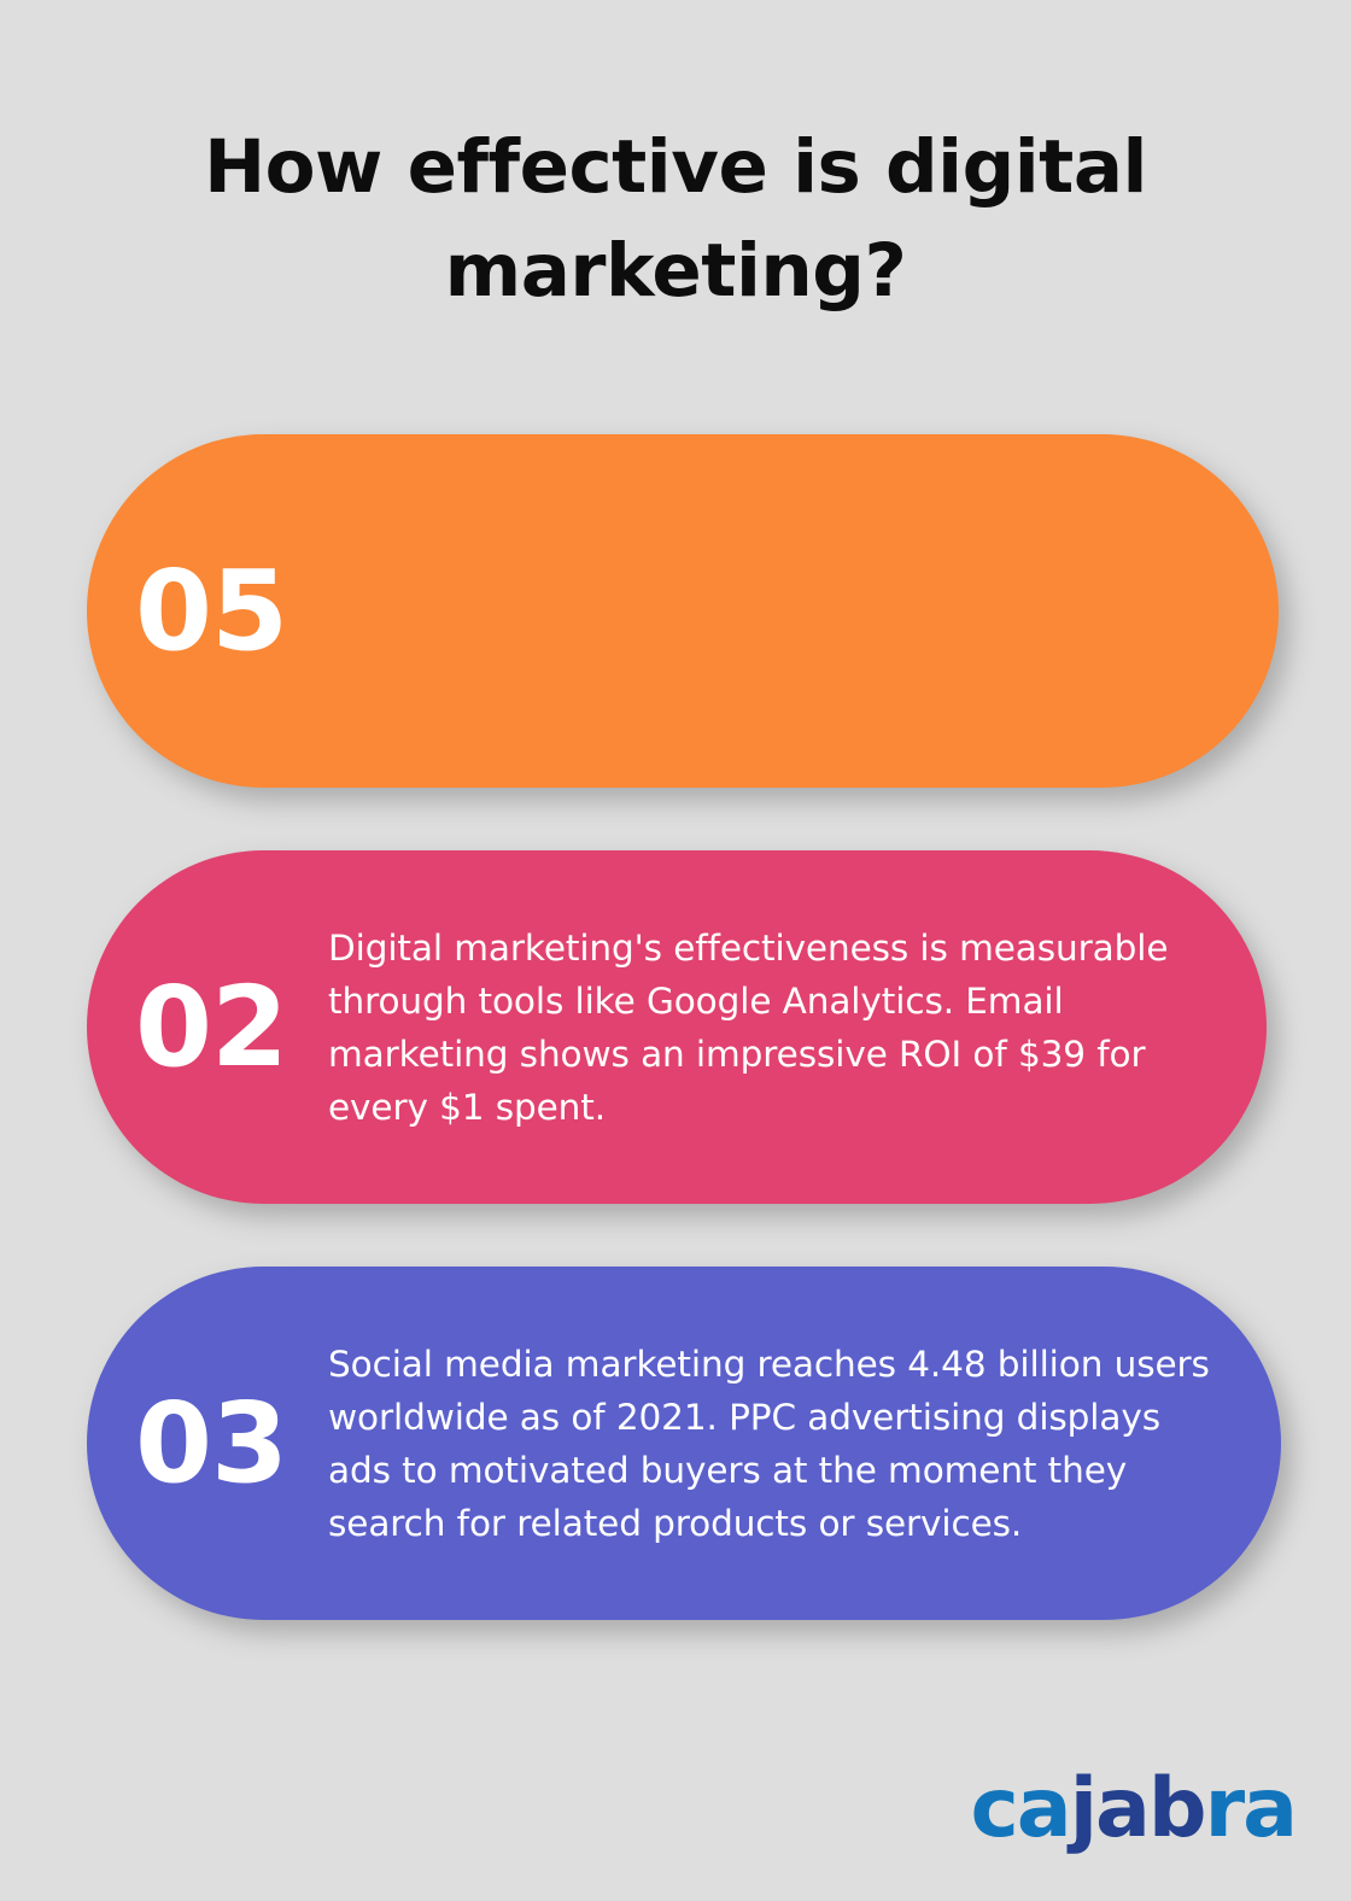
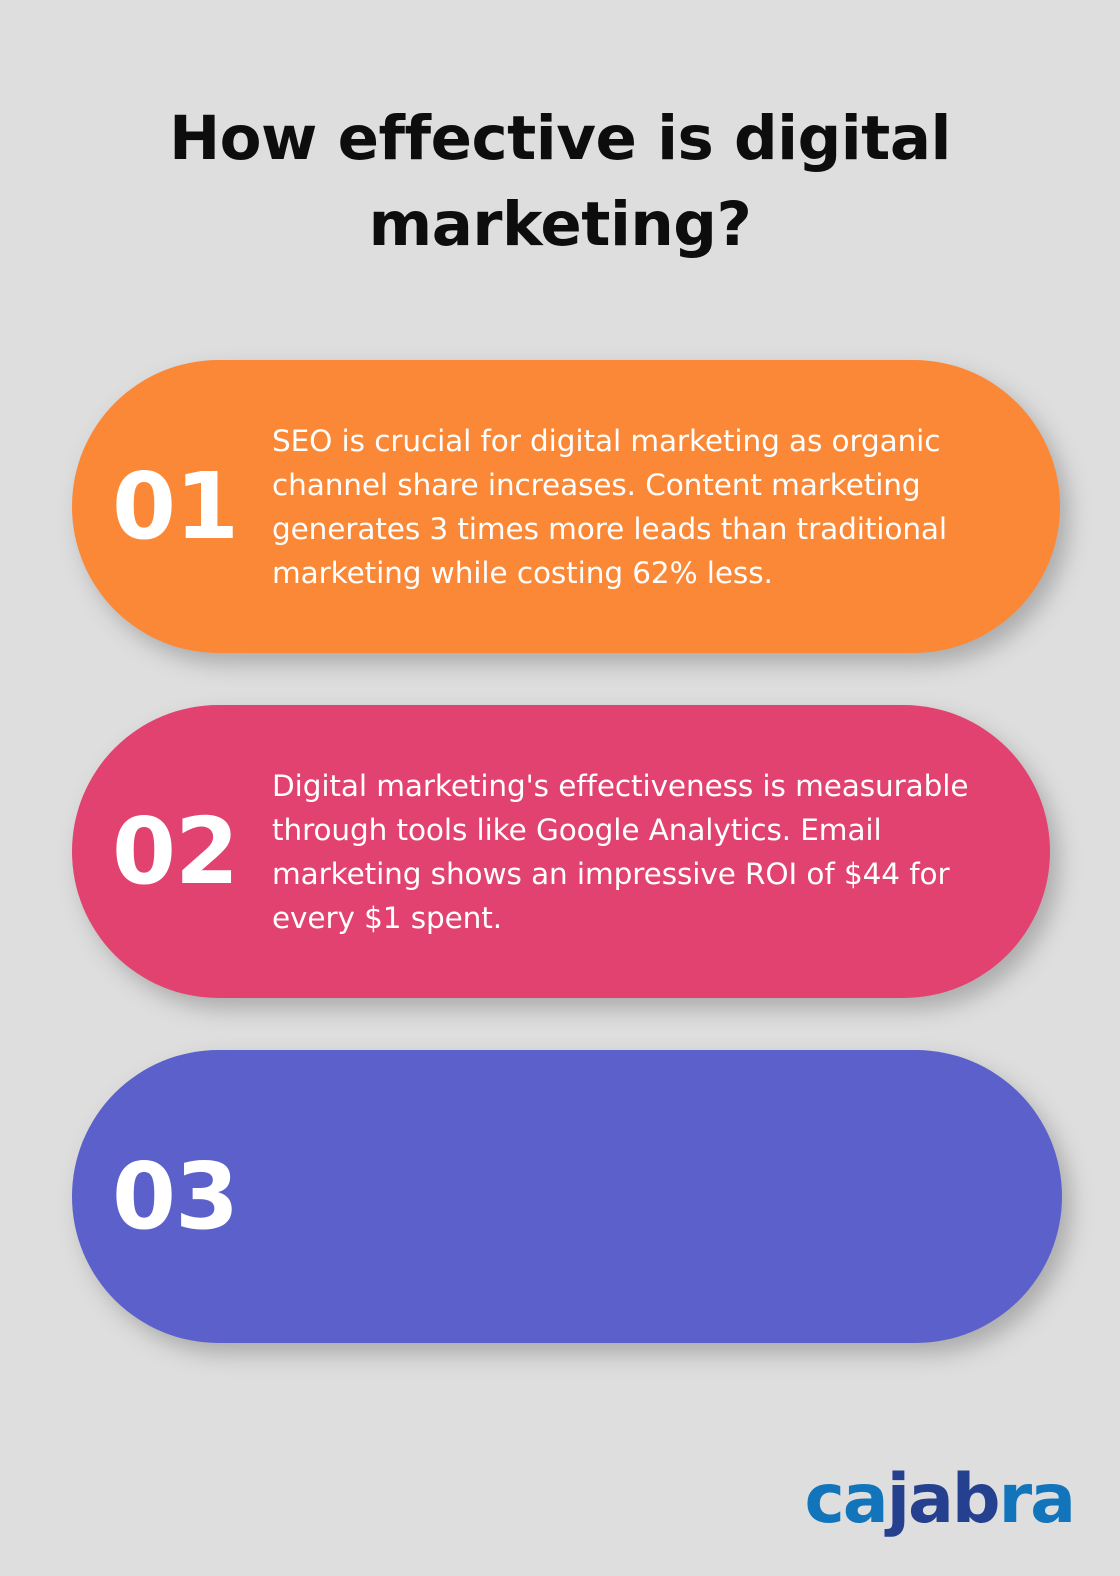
  How effective is digital
  marketing?
- 05
+ 01
+ SEO is crucial for digital marketing as organic channel share increases. Content marketing generates 3 times more leads than traditional marketing while costing 62% less.
  02
- Digital marketing's effectiveness is measurable through tools like Google Analytics. Email marketing shows an impressive ROI of $39 for every $1 spent.
+ Digital marketing's effectiveness is measurable through tools like Google Analytics. Email marketing shows an impressive ROI of $44 for every $1 spent.
  03
- Social media marketing reaches 4.48 billion users worldwide as of 2021. PPC advertising displays ads to motivated buyers at the moment they search for related products or services.
  cajabra
